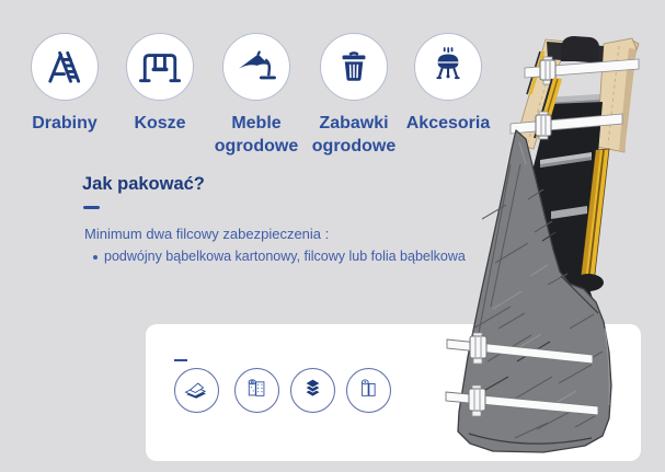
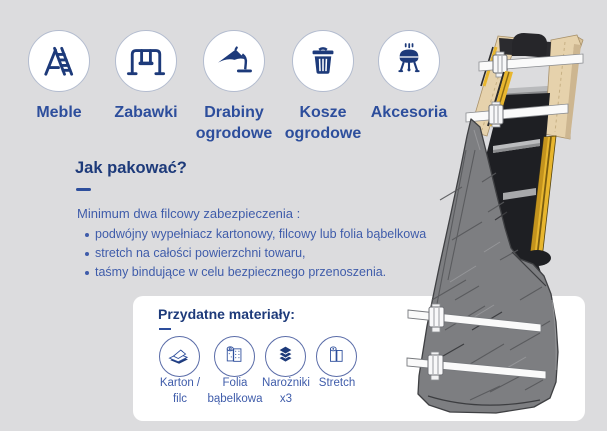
- Drabiny
+ Meble
- Kosze
+ Zabawki
- Meble
+ Drabiny
  ogrodowe
- Zabawki
+ Kosze
  ogrodowe
  Akcesoria
  Jak pakować?
  Minimum dwa filcowy zabezpieczenia :
- podwójny bąbelkowa kartonowy, filcowy lub folia bąbelkowa
+ podwójny wypełniacz kartonowy, filcowy lub folia bąbelkowa
+ stretch na całości powierzchni towaru,
+ taśmy bindujące w celu bezpiecznego przenoszenia.
+ Przydatne materiały:
+ Karton /
+ filc
+ Folia
+ bąbelkowa
+ Narożniki
+ x3
+ Stretch
